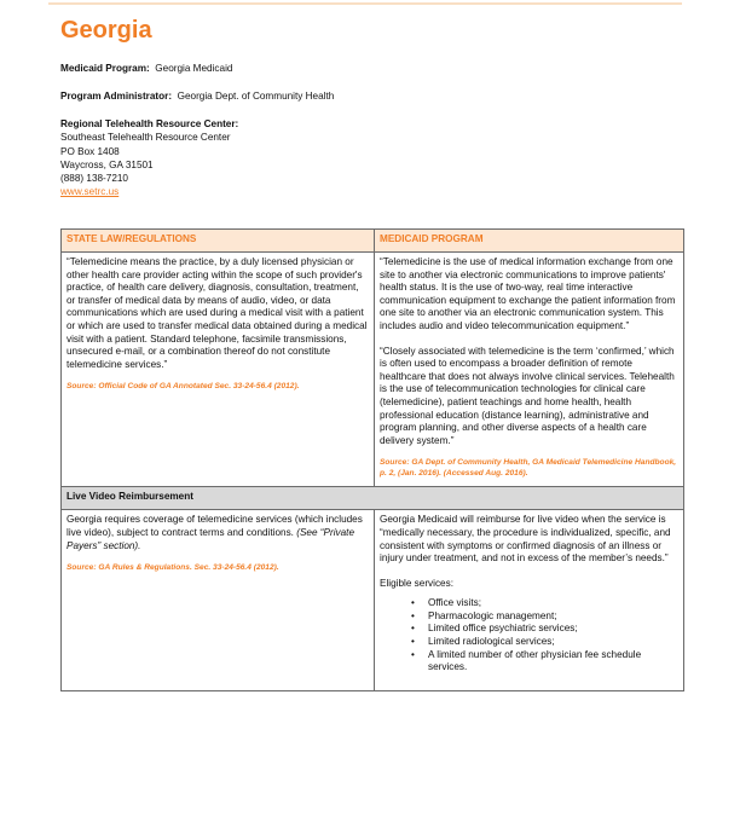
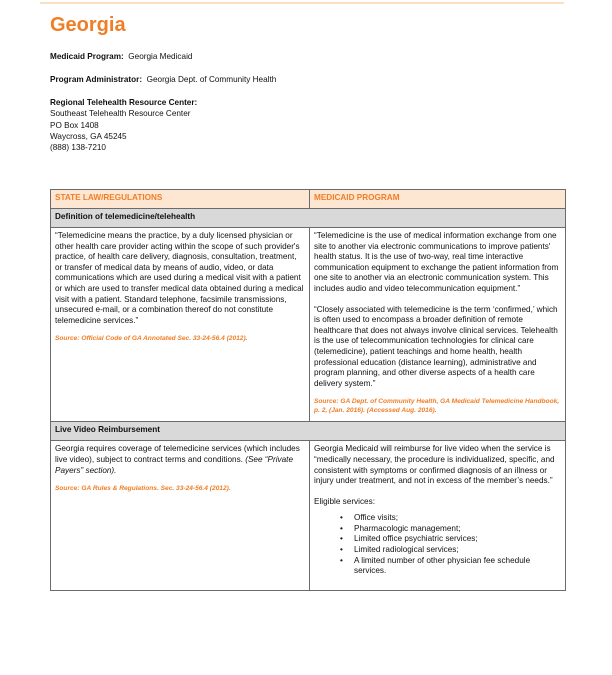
  Georgia
  Medicaid Program: Georgia Medicaid
  Program Administrator: Georgia Dept. of Community Health
  Regional Telehealth Resource Center:
  Southeast Telehealth Resource Center
  PO Box 1408
- Waycross, GA 31501
+ Waycross, GA 45245
  (888) 138-7210
- www.setrc.us
  STATE LAW/REGULATIONS	MEDICAID PROGRAM
+ Definition of telemedicine/telehealth
  “Telemedicine means the practice, by a duly licensed physician or other health care provider acting within the scope of such provider's practice, of health care delivery, diagnosis, consultation, treatment, or transfer of medical data by means of audio, video, or data communications which are used during a medical visit with a patient or which are used to transfer medical data obtained during a medical visit with a patient. Standard telephone, facsimile transmissions, unsecured e-mail, or a combination thereof do not constitute telemedicine services.”	“Telemedicine is the use of medical information exchange from one site to another via electronic communications to improve patients' health status. It is the use of two-way, real time interactive communication equipment to exchange the patient information from one site to another via an electronic communication system. This includes audio and video telecommunication equipment.” “Closely associated with telemedicine is the term ‘confirmed,’ which is often used to encompass a broader definition of remote healthcare that does not always involve clinical services. Telehealth is the use of telecommunication technologies for clinical care (telemedicine), patient teachings and home health, health professional education (distance learning), administrative and program planning, and other diverse aspects of a health care delivery system.”
  Live Video Reimbursement
  Georgia requires coverage of telemedicine services (which includes live video), subject to contract terms and conditions. (See “Private Payers” section).	Georgia Medicaid will reimburse for live video when the service is “medically necessary, the procedure is individualized, specific, and consistent with symptoms or confirmed diagnosis of an illness or injury under treatment, and not in excess of the member’s needs.” Eligible services: • Office visits; • Pharmacologic management; • Limited office psychiatric services; • Limited radiological services; • A limited number of other physician fee schedule services.
